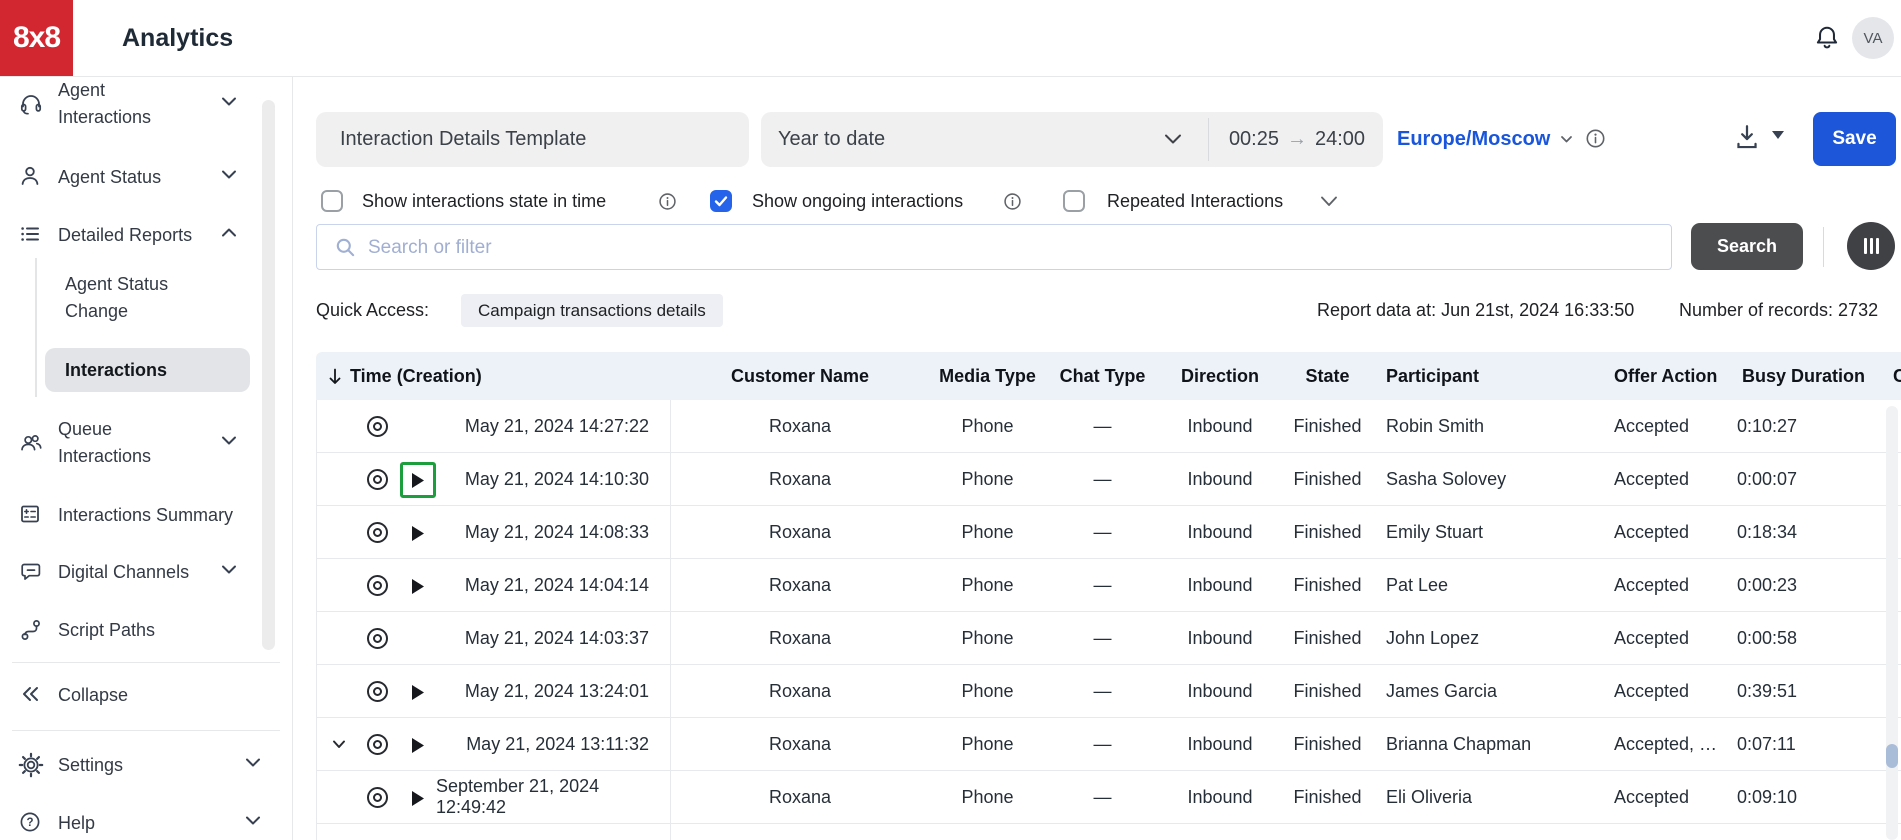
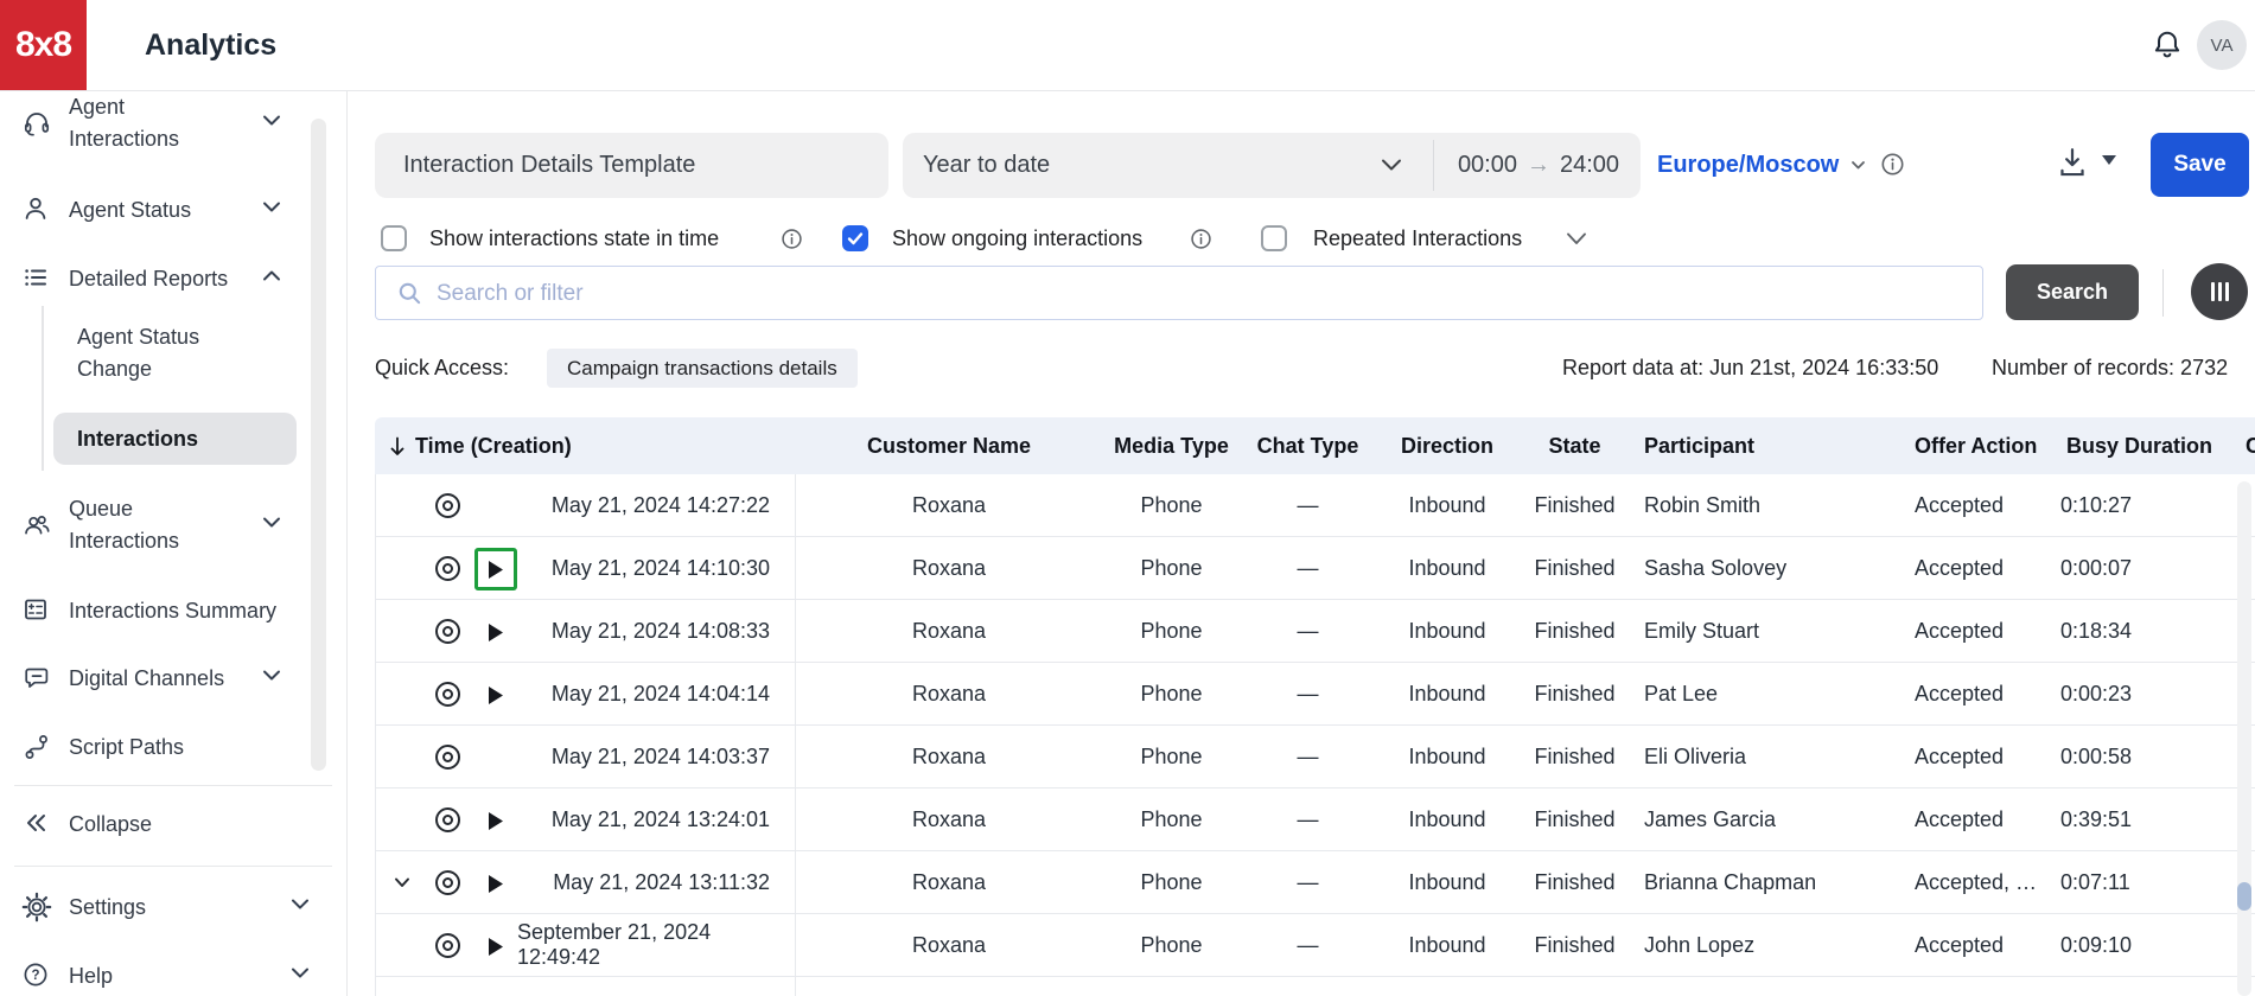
  8x8
  Analytics
  VA
  Agent Interactions
  Agent Status
  Detailed Reports
  Agent Status Change
  Interactions
  Queue Interactions
  Interactions Summary
  Digital Channels
  Script Paths
  Collapse
  Settings
  ?
  Help
  Interaction Details Template
  Year to date
- 00:25
+ 00:00
  →
  24:00
  Europe/Moscow
  Save
  Show interactions state in time
  Show ongoing interactions
  Repeated Interactions
  Search or filter
  Search
  Quick Access:
  Campaign transactions details
  Report data at: Jun 21st, 2024 16:33:50
  Number of records: 2732
  Time (Creation)
  Customer Name
  Media Type
  Chat Type
  Direction
  State
  Participant
  Offer Action
  Busy Duration
  C
  May 21, 2024 14:27:22
  Roxana
  Phone
  —
  Inbound
  Finished
  Robin Smith
  Accepted
  0:10:27
  May 21, 2024 14:10:30
  Roxana
  Phone
  —
  Inbound
  Finished
  Sasha Solovey
  Accepted
  0:00:07
  May 21, 2024 14:08:33
  Roxana
  Phone
  —
  Inbound
  Finished
  Emily Stuart
  Accepted
  0:18:34
  May 21, 2024 14:04:14
  Roxana
  Phone
  —
  Inbound
  Finished
  Pat Lee
  Accepted
  0:00:23
  May 21, 2024 14:03:37
  Roxana
  Phone
  —
  Inbound
  Finished
- John Lopez
+ Eli Oliveria
  Accepted
  0:00:58
  May 21, 2024 13:24:01
  Roxana
  Phone
  —
  Inbound
  Finished
  James Garcia
  Accepted
  0:39:51
  May 21, 2024 13:11:32
  Roxana
  Phone
  —
  Inbound
  Finished
  Brianna Chapman
  Accepted, …
  0:07:11
  September 21, 2024 12:49:42
  Roxana
  Phone
  —
  Inbound
  Finished
- Eli Oliveria
+ John Lopez
  Accepted
  0:09:10
